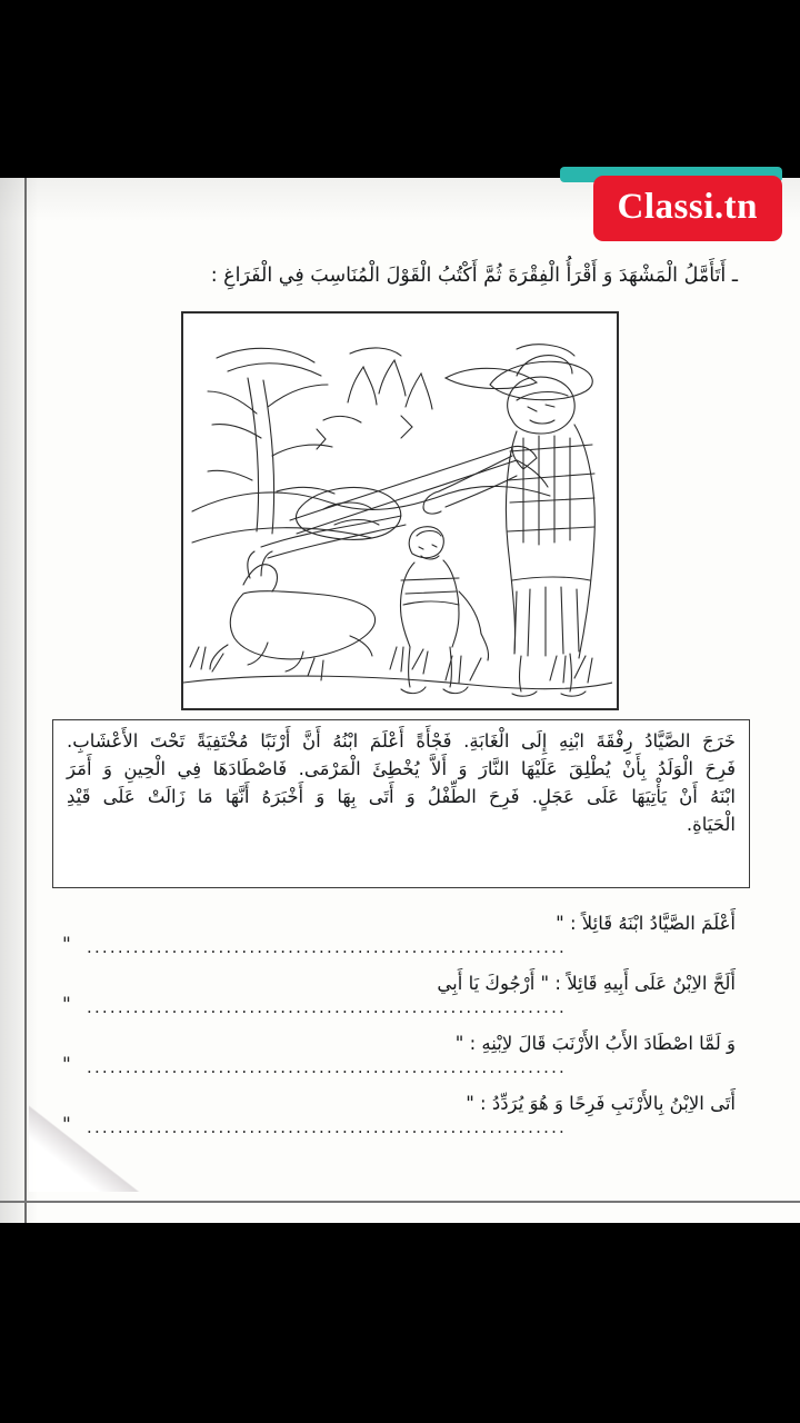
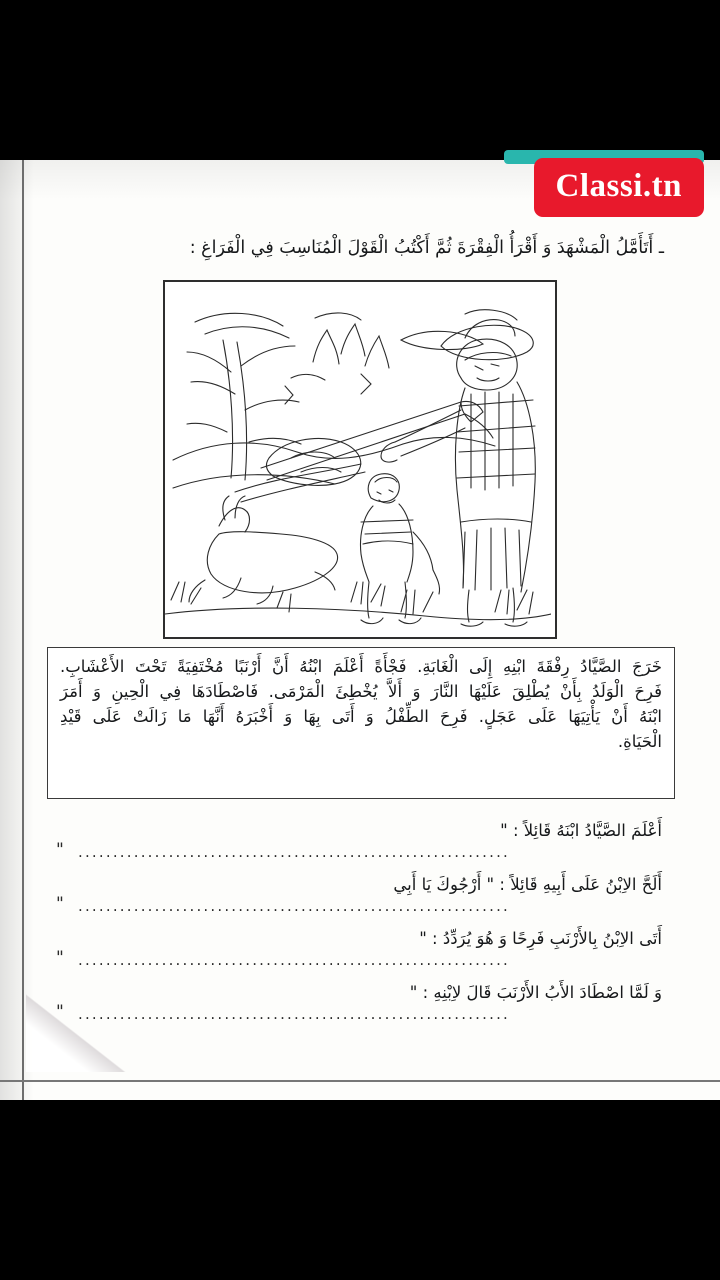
  Classi.tn
  ـ أَتَأَمَّلُ الْمَشْهَدَ وَ أَقْرَأُ الْفِقْرَةَ ثُمَّ أَكْتُبُ الْقَوْلَ الْمُنَاسِبَ فِي الْفَرَاغِ :
  خَرَجَ الصَّيَّادُ رِفْقَةَ ابْنِهِ إِلَى الْغَابَةِ. فَجْأَةً أَعْلَمَ ابْنُهُ أَنَّ أَرْنَبًا مُخْتَفِيَةً تَحْتَ الأَعْشَابِ. فَرِحَ الْوَلَدُ بِأَنْ يُطْلِقَ عَلَيْهَا النَّارَ وَ أَلاَّ يُخْطِئَ الْمَرْمَى. فَاصْطَادَهَا فِي الْحِينِ وَ أَمَرَ ابْنَهُ أَنْ يَأْتِيَهَا عَلَى عَجَلٍ. فَرِحَ الطِّفْلُ وَ أَتَى بِهَا وَ أَخْبَرَهُ أَنَّهَا مَا زَالَتْ عَلَى قَيْدِ الْحَيَاةِ.
  أَعْلَمَ الصَّيَّادُ ابْنَهُ قَائِلاً : "
  "
  ..............................................................
  أَلَحَّ الاِبْنُ عَلَى أَبِيهِ قَائِلاً : " أَرْجُوكَ يَا أَبِي
  "
  ..............................................................
- وَ لَمَّا اصْطَادَ الأَبُ الأَرْنَبَ قَالَ لاِبْنِهِ : "
+ أَتَى الاِبْنُ بِالأَرْنَبِ فَرِحًا وَ هُوَ يُرَدِّدُ : "
  "
  ..............................................................
- أَتَى الاِبْنُ بِالأَرْنَبِ فَرِحًا وَ هُوَ يُرَدِّدُ : "
+ وَ لَمَّا اصْطَادَ الأَبُ الأَرْنَبَ قَالَ لاِبْنِهِ : "
  ....................................................
